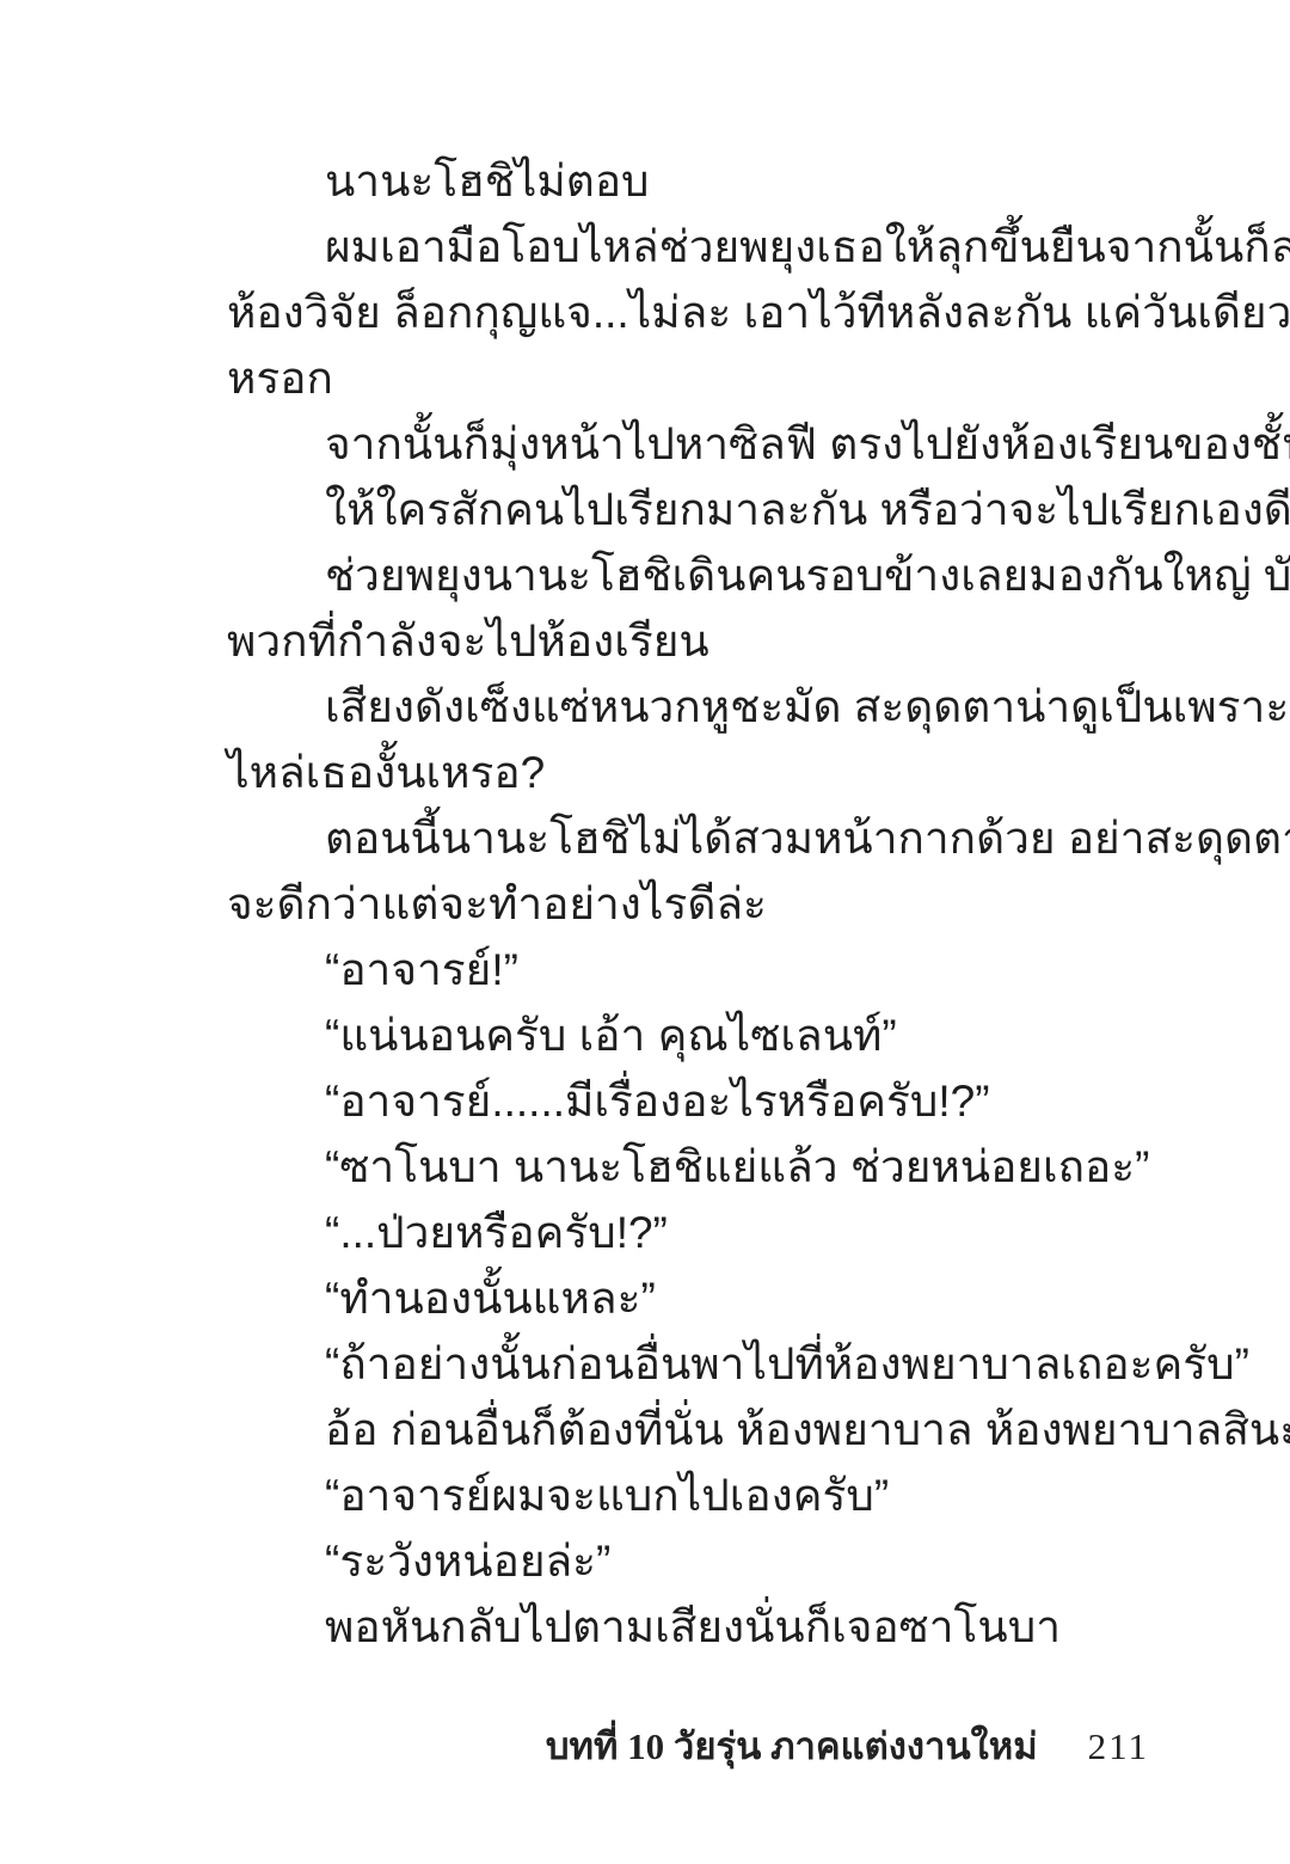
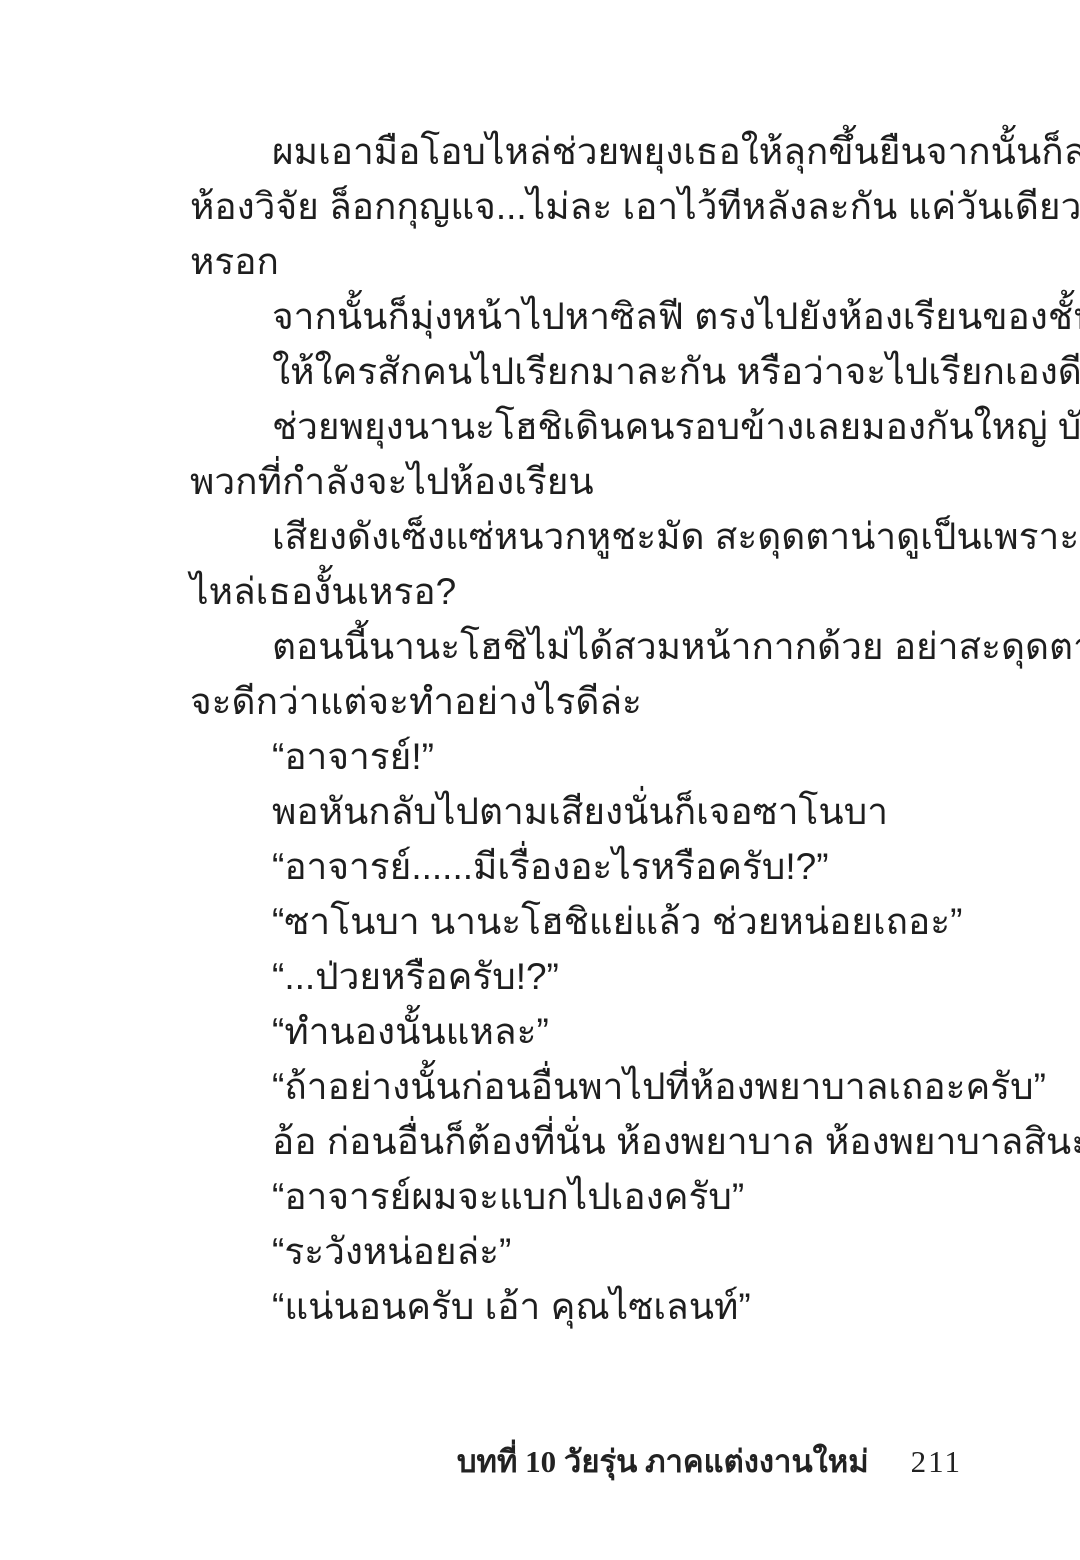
- นานะโฮชิไม่ตอบ
  ผมเอามือโอบไหล่ช่วยพยุงเธอให้ลุกขึ้นยืนจากนั้นก็ล
  ห้องวิจัย ล็อกกุญแจ...ไม่ละ เอาไว้ทีหลังละกัน แค่วันเดียว
  หรอก
  จากนั้นก็มุ่งหน้าไปหาซิลฟี ตรงไปยังห้องเรียนของชั้
  ให้ใครสักคนไปเรียกมาละกัน หรือว่าจะไปเรียกเองดี
  ช่วยพยุงนานะโฮชิเดินคนรอบข้างเลยมองกันใหญ่ บั
  พวกที่กำลังจะไปห้องเรียน
  เสียงดังเซ็งแซ่หนวกหูชะมัด สะดุดตาน่าดูเป็นเพราะ
  ไหล่เธองั้นเหรอ?
  ตอนนี้นานะโฮชิไม่ได้สวมหน้ากากด้วย อย่าสะดุดต
  จะดีกว่าแต่จะทำอย่างไรดีล่ะ
  “อาจารย์!”
- “แน่นอนครับ เอ้า คุณไซเลนท์”
+ พอหันกลับไปตามเสียงนั่นก็เจอซาโนบา
  “อาจารย์......มีเรื่องอะไรหรือครับ!?”
  “ซาโนบา นานะโฮชิแย่แล้ว ช่วยหน่อยเถอะ”
  “...ป่วยหรือครับ!?”
  “ทำนองนั้นแหละ”
  “ถ้าอย่างนั้นก่อนอื่นพาไปที่ห้องพยาบาลเถอะครับ”
  อ้อ ก่อนอื่นก็ต้องที่นั่น ห้องพยาบาล ห้องพยาบาลสิน
  “อาจารย์ผมจะแบกไปเองครับ”
  “ระวังหน่อยล่ะ”
- พอหันกลับไปตามเสียงนั่นก็เจอซาโนบา
+ “แน่นอนครับ เอ้า คุณไซเลนท์”
  บทที่ 10 วัยรุ่น ภาคแต่งงานใหม่
  211
